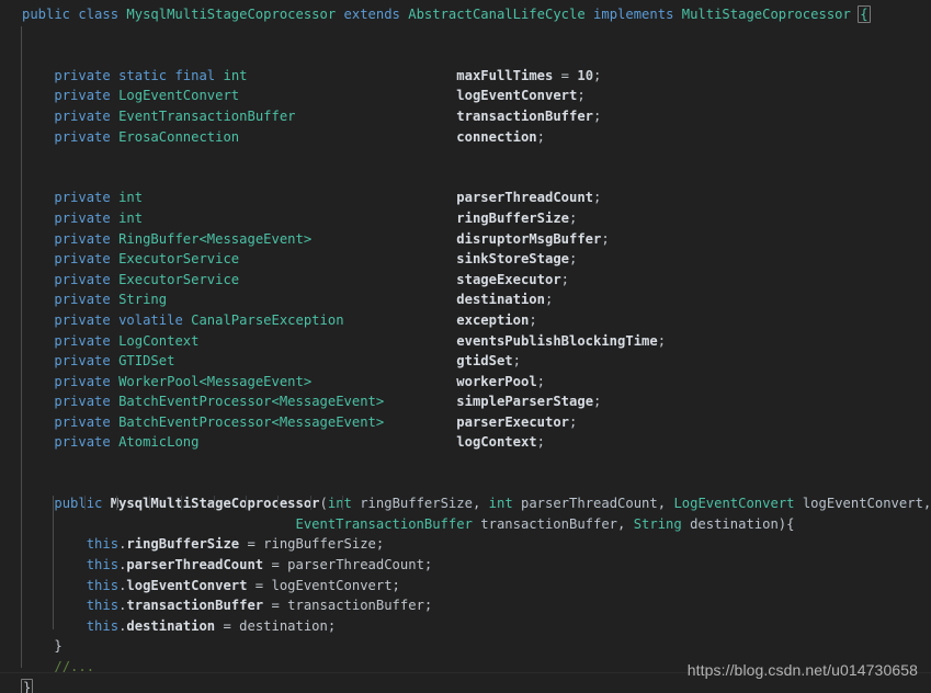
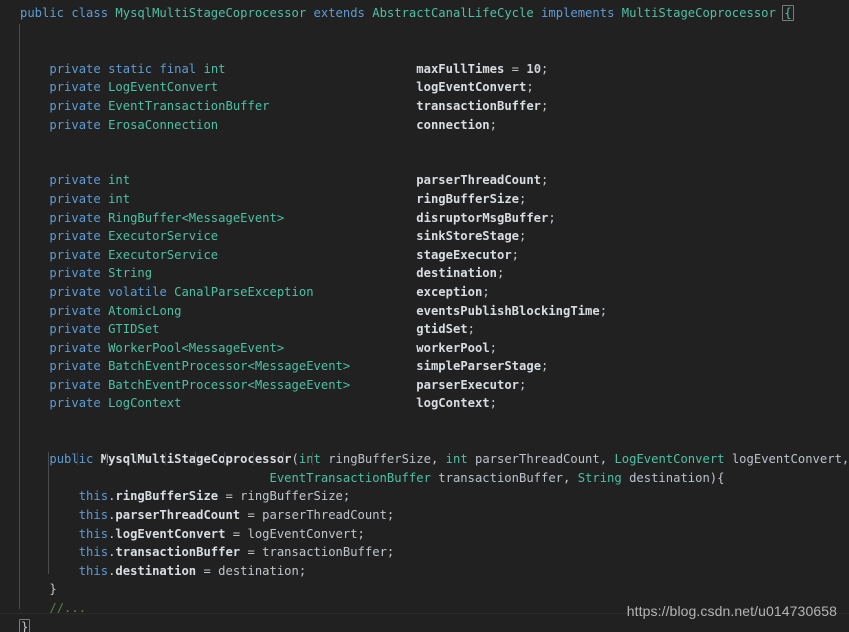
  public class MysqlMultiStageCoprocessor extends AbstractCanalLifeCycle implements MultiStageCoprocessor {
  private static final int maxFullTimes = 10;
  private LogEventConvert logEventConvert;
  private EventTransactionBuffer transactionBuffer;
  private ErosaConnection connection;
  private int parserThreadCount;
  private int ringBufferSize;
  private RingBuffer<MessageEvent> disruptorMsgBuffer;
  private ExecutorService sinkStoreStage;
  private ExecutorService stageExecutor;
  private String destination;
  private volatile CanalParseException exception;
- private LogContext eventsPublishBlockingTime;
+ private AtomicLong eventsPublishBlockingTime;
  private GTIDSet gtidSet;
  private WorkerPool<MessageEvent> workerPool;
  private BatchEventProcessor<MessageEvent> simpleParserStage;
  private BatchEventProcessor<MessageEvent> parserExecutor;
- private AtomicLong logContext;
+ private LogContext logContext;
  public MysqlMultiStageCoprocessor(int ringBufferSize, int parserThreadCount, LogEventConvert logEventConvert,
  EventTransactionBuffer transactionBuffer, String destination){
  this.ringBufferSize = ringBufferSize;
  this.parserThreadCount = parserThreadCount;
  this.logEventConvert = logEventConvert;
  this.transactionBuffer = transactionBuffer;
  this.destination = destination;
  }
  //...
  }
  https://blog.csdn.net/u014730658
